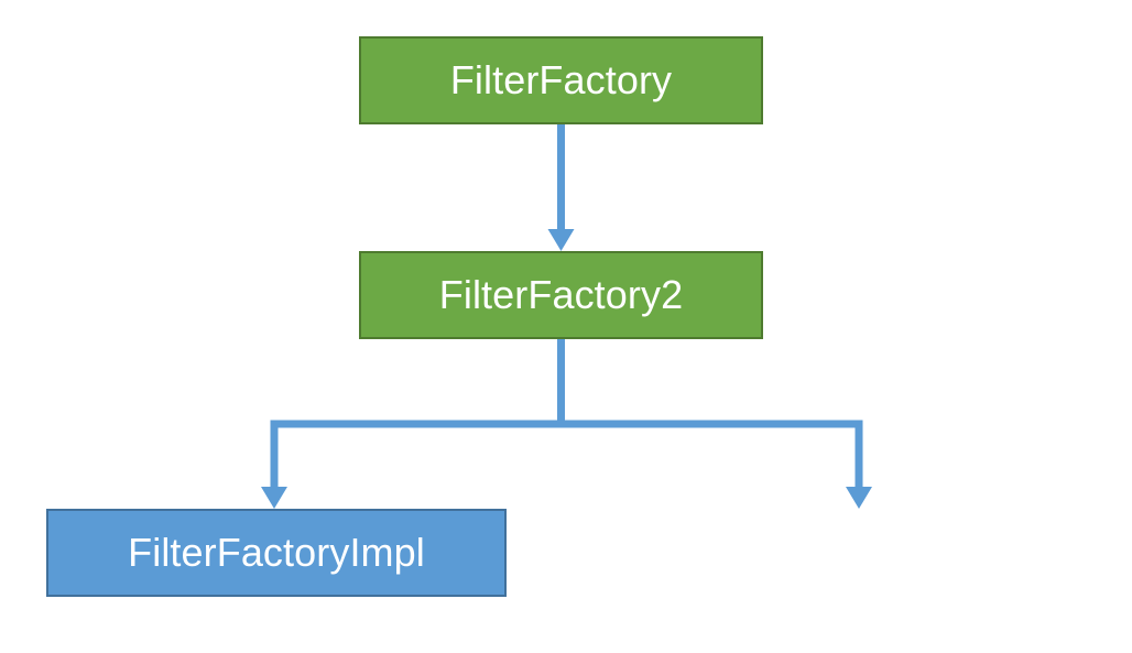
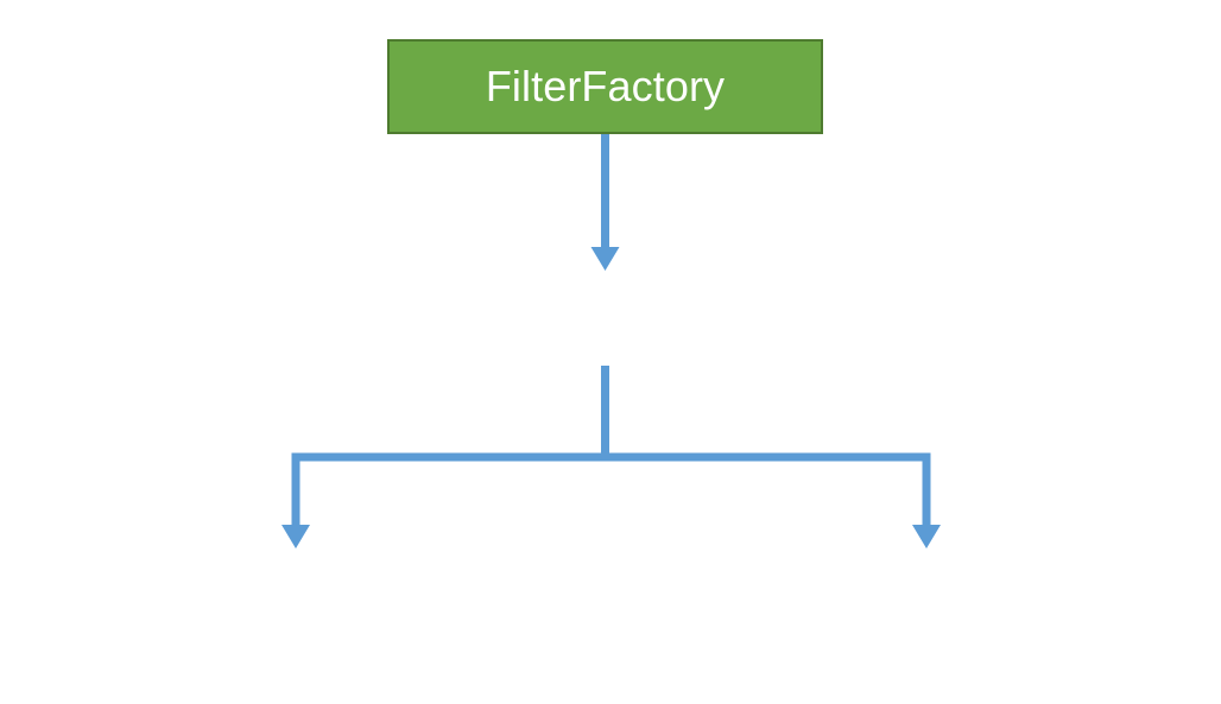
  FilterFactory
- FilterFactory2
- FilterFactoryImpl
